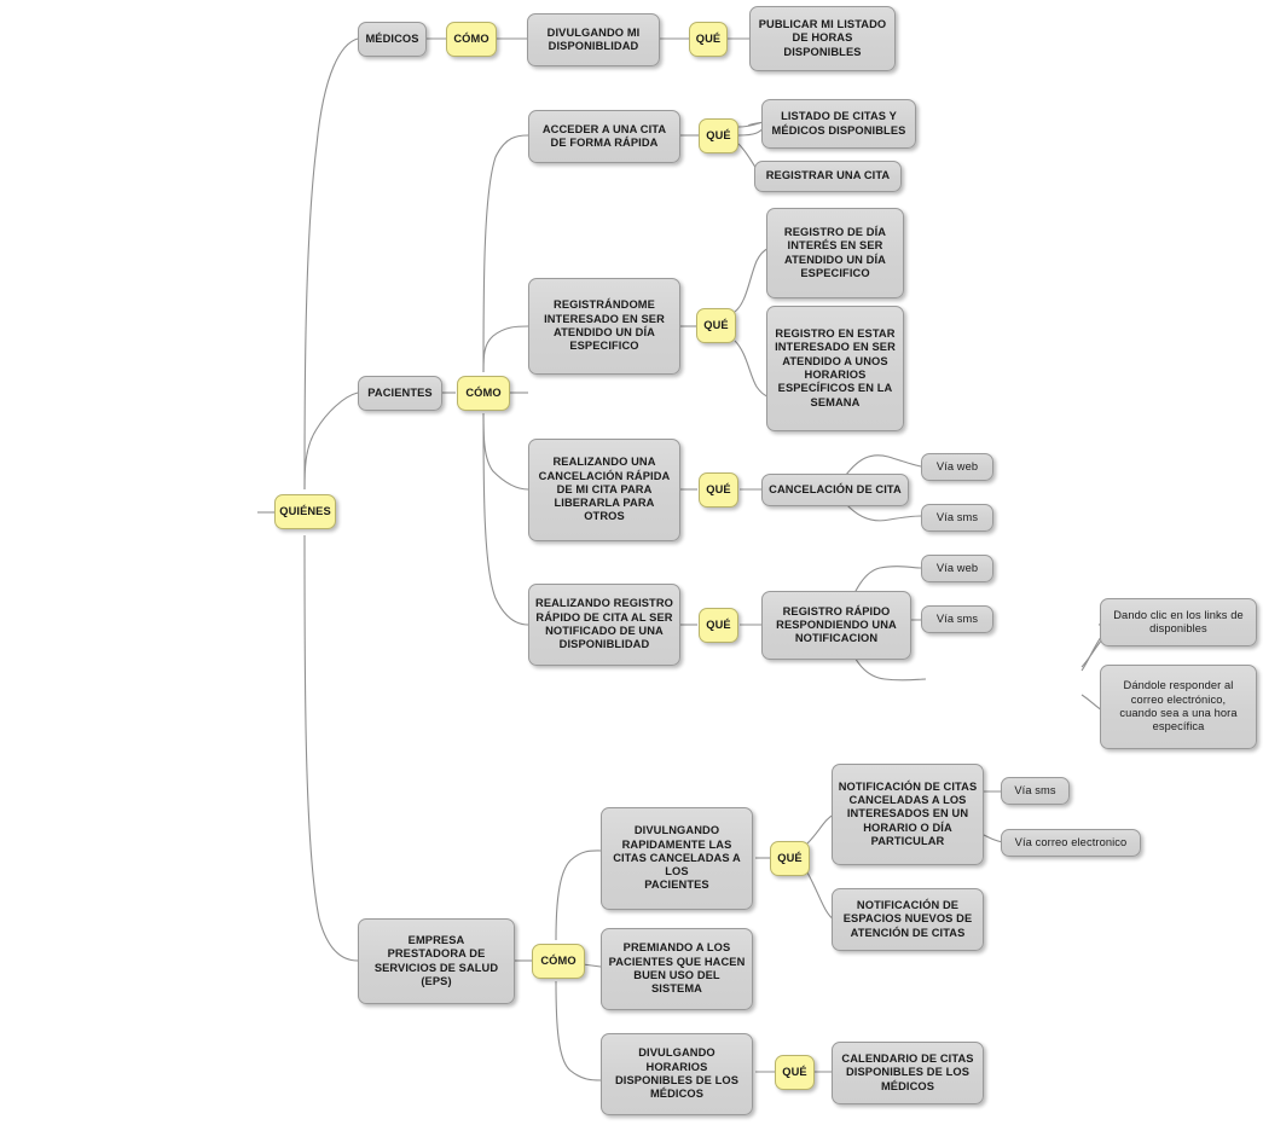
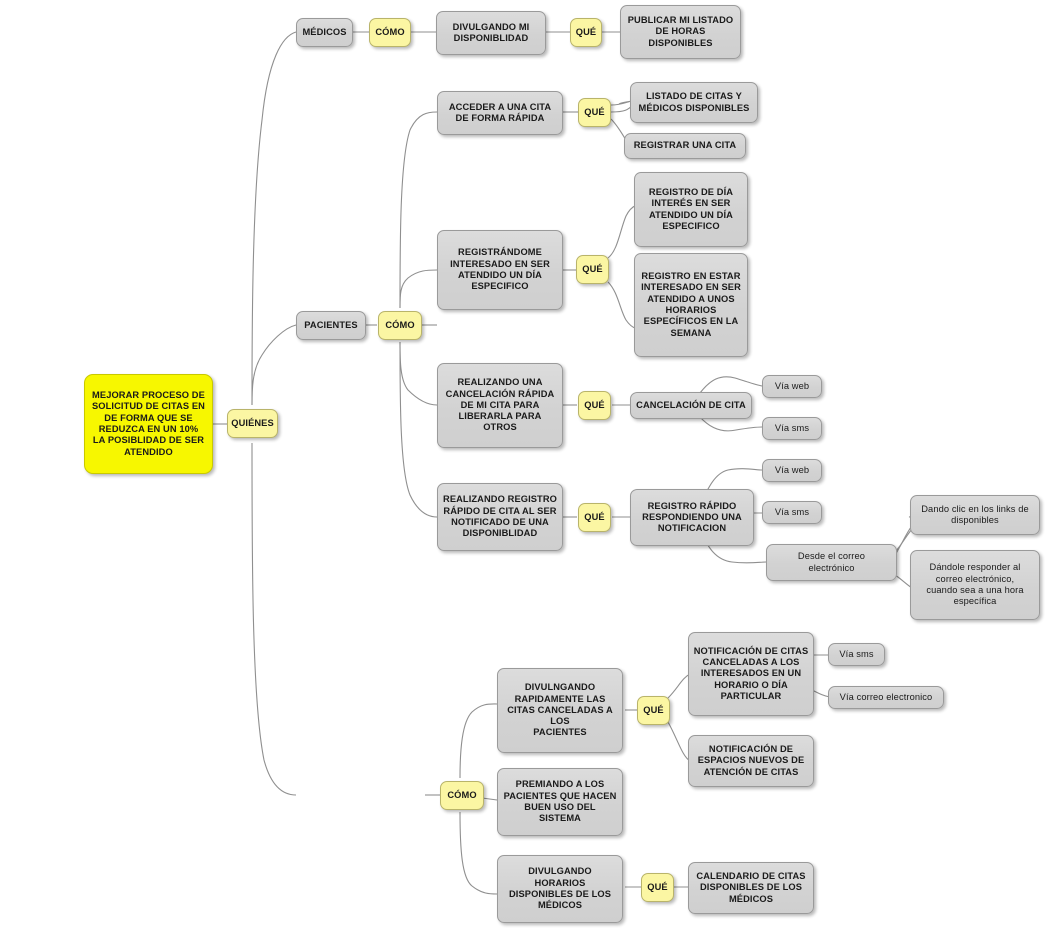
+ MEJORAR PROCESO DE
+ SOLICITUD DE CITAS EN
+ DE FORMA QUE SE
+ REDUZCA EN UN 10%
+ LA POSIBLIDAD DE SER
+ ATENDIDO
  QUIÉNES
  MÉDICOS
  CÓMO
  DIVULGANDO MI
  DISPONIBLIDAD
  QUÉ
  PUBLICAR MI LISTADO
  DE HORAS
  DISPONIBLES
  PACIENTES
  CÓMO
  ACCEDER A UNA CITA
  DE FORMA RÁPIDA
  QUÉ
  LISTADO DE CITAS Y
  MÉDICOS DISPONIBLES
  REGISTRAR UNA CITA
  REGISTRÁNDOME
  INTERESADO EN SER
  ATENDIDO UN DÍA
  ESPECIFICO
  QUÉ
  REGISTRO DE DÍA
  INTERÉS EN SER
  ATENDIDO UN DÍA
  ESPECIFICO
  REGISTRO EN ESTAR
  INTERESADO EN SER
  ATENDIDO A UNOS
  HORARIOS
  ESPECÍFICOS EN LA
  SEMANA
  REALIZANDO UNA
  CANCELACIÓN RÁPIDA
  DE MI CITA PARA
  LIBERARLA PARA
  OTROS
  QUÉ
  CANCELACIÓN DE CITA
  Vía web
  Vía sms
  REALIZANDO REGISTRO
  RÁPIDO DE CITA AL SER
  NOTIFICADO DE UNA
  DISPONIBLIDAD
  QUÉ
  REGISTRO RÁPIDO
  RESPONDIENDO UNA
  NOTIFICACION
  Vía web
  Vía sms
+ Desde el correo
+ electrónico
  Dando clic en los links de
  disponibles
  Dándole responder al
  correo electrónico,
  cuando sea a una hora
  específica
- EMPRESA
- PRESTADORA DE
- SERVICIOS DE SALUD
- (EPS)
  CÓMO
  DIVULNGANDO
  RAPIDAMENTE LAS
  CITAS CANCELADAS A
  LOS
  PACIENTES
  QUÉ
  NOTIFICACIÓN DE CITAS
  CANCELADAS A LOS
  INTERESADOS EN UN
  HORARIO O DÍA
  PARTICULAR
  Vía sms
  Vía correo electronico
  NOTIFICACIÓN DE
  ESPACIOS NUEVOS DE
  ATENCIÓN DE CITAS
  PREMIANDO A LOS
  PACIENTES QUE HACEN
  BUEN USO DEL
  SISTEMA
  DIVULGANDO
  HORARIOS
  DISPONIBLES DE LOS
  MÉDICOS
  QUÉ
  CALENDARIO DE CITAS
  DISPONIBLES DE LOS
  MÉDICOS
